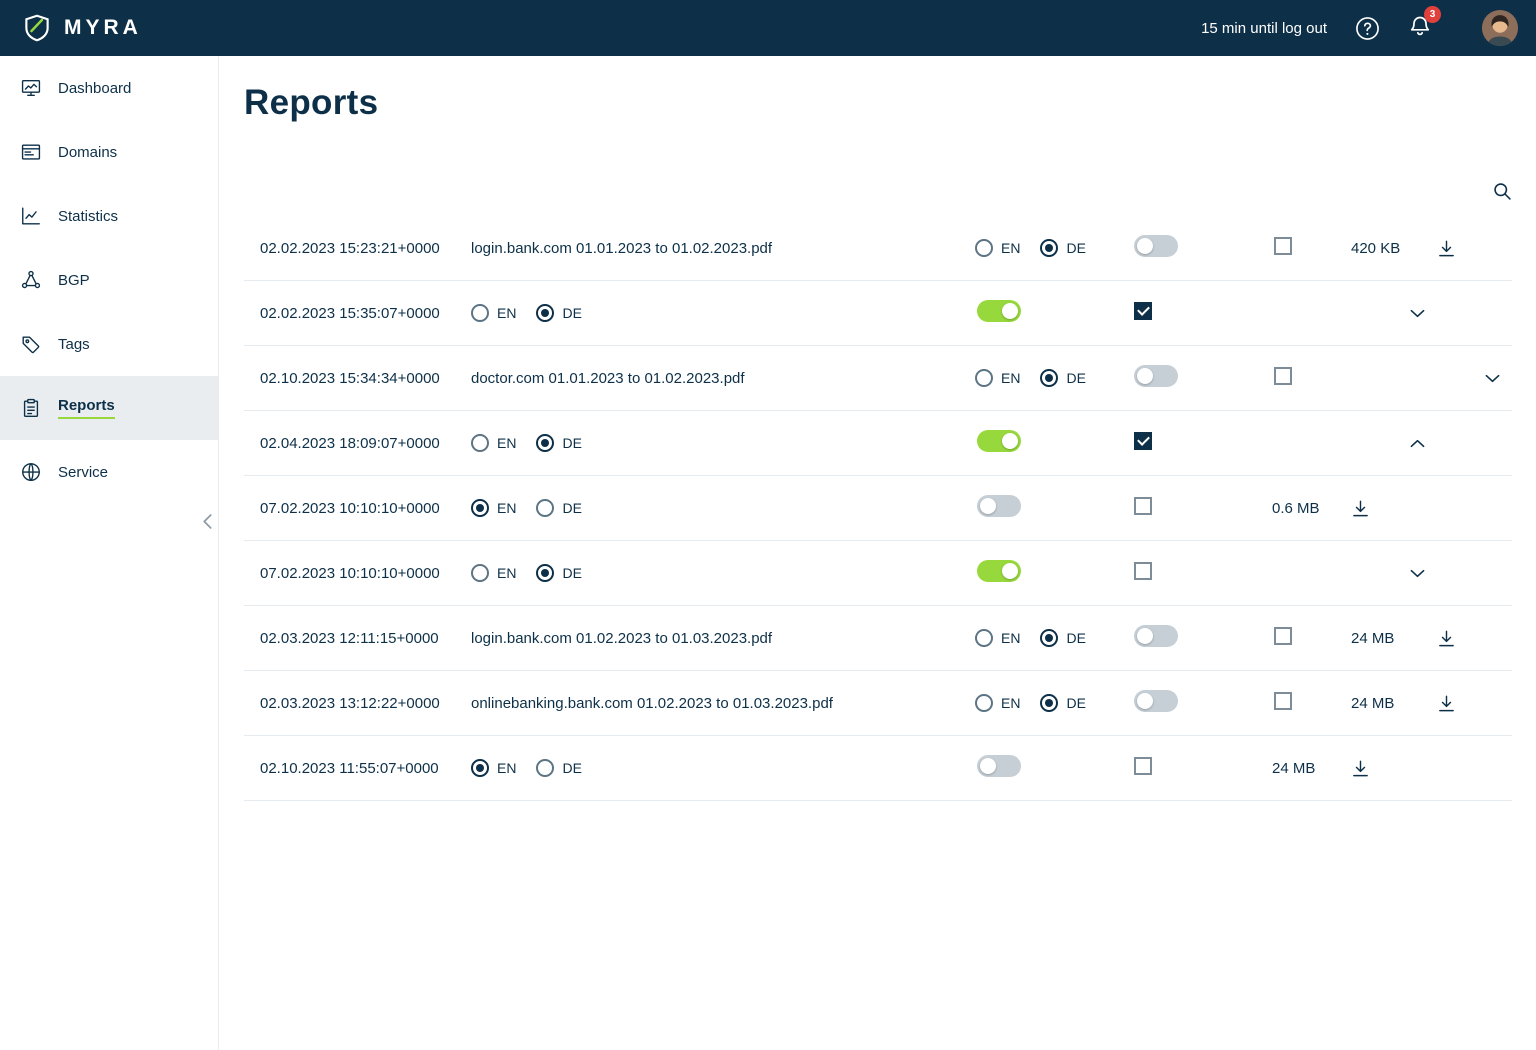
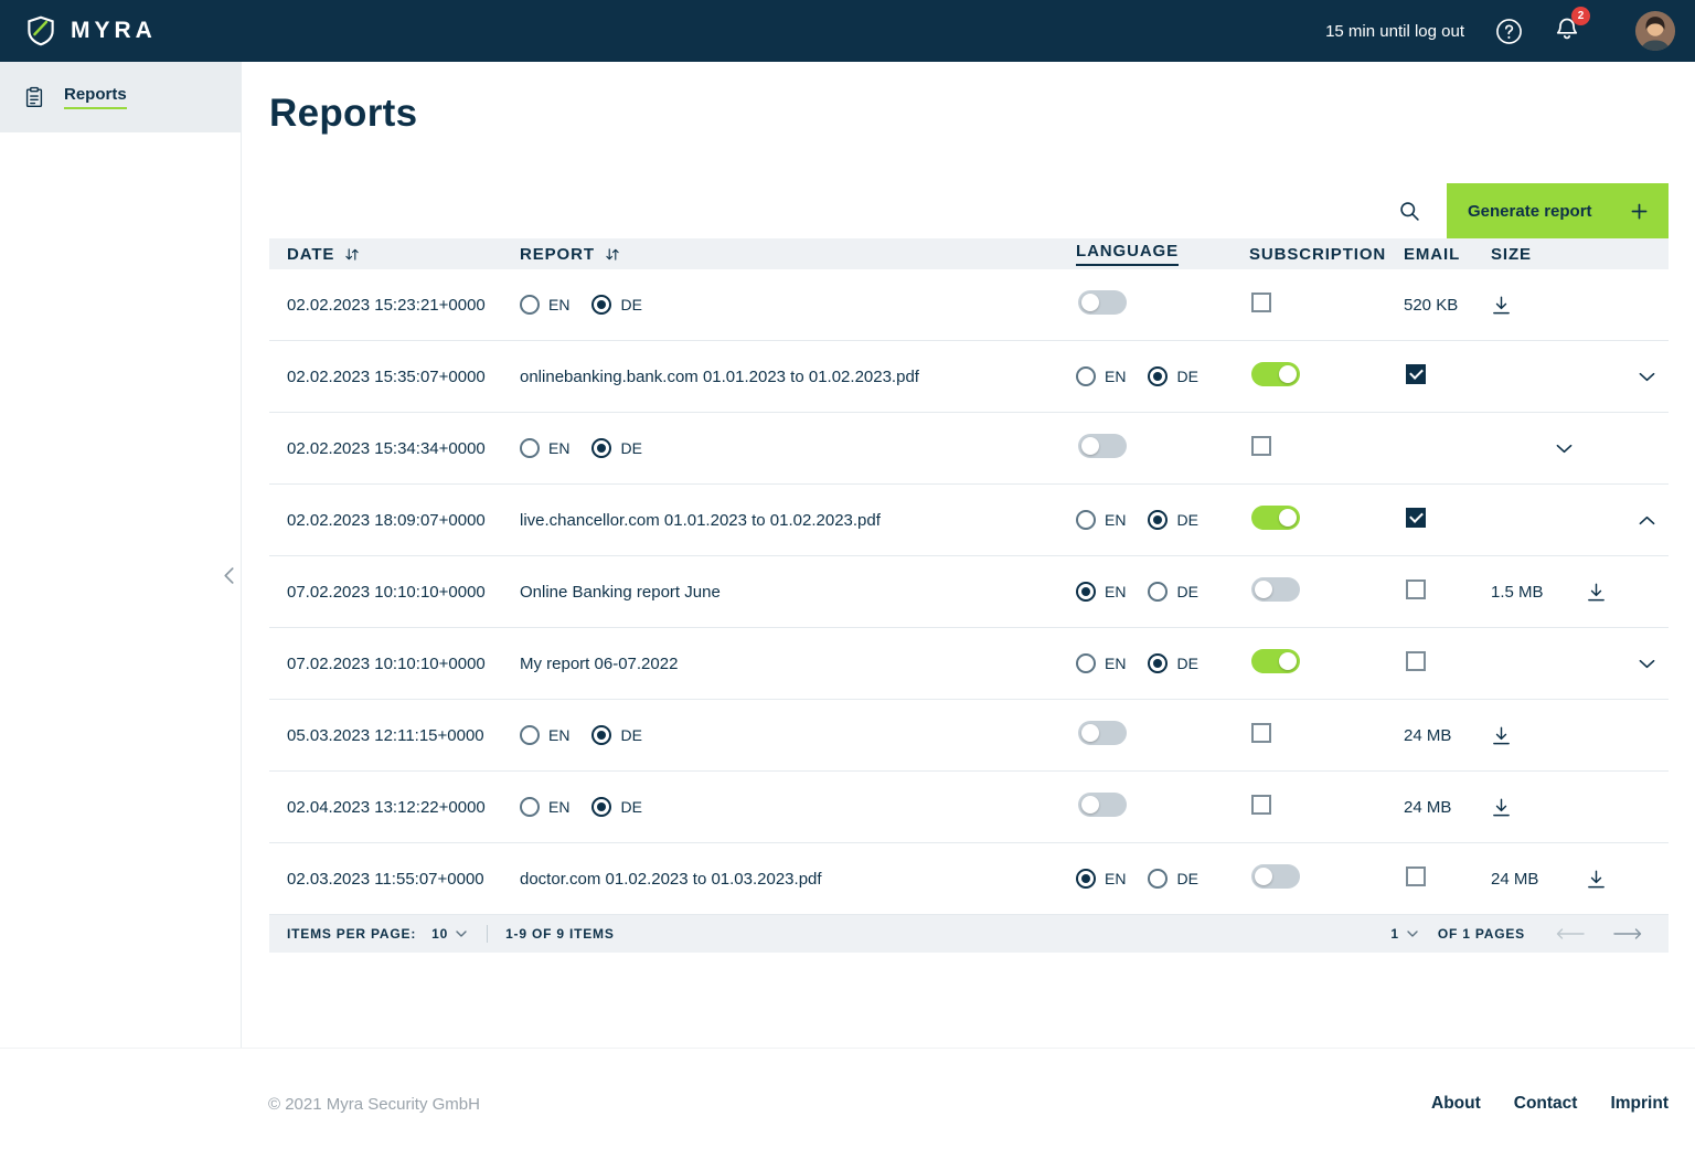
  MYRA
  15 min until log out
- 3
+ 2
- Dashboard
- Domains
- Statistics
- BGP
- Tags
  Reports
- Service
  Reports
+ Generate report
+ DATE
+ REPORT
+ LANGUAGE
+ SUBSCRIPTION
+ EMAIL
+ SIZE
  02.02.2023 15:23:21+0000
- login.bank.com 01.01.2023 to 01.02.2023.pdf
  EN
  DE
- 420 KB
+ 520 KB
  02.02.2023 15:35:07+0000
+ onlinebanking.bank.com 01.01.2023 to 01.02.2023.pdf
  EN
  DE
- 02.10.2023 15:34:34+0000
+ 02.02.2023 15:34:34+0000
- doctor.com 01.01.2023 to 01.02.2023.pdf
  EN
  DE
- 02.04.2023 18:09:07+0000
+ 02.02.2023 18:09:07+0000
+ live.chancellor.com 01.01.2023 to 01.02.2023.pdf
  EN
  DE
  07.02.2023 10:10:10+0000
+ Online Banking report June
  EN
  DE
- 0.6 MB
+ 1.5 MB
  07.02.2023 10:10:10+0000
+ My report 06-07.2022
  EN
  DE
- 02.03.2023 12:11:15+0000
+ 05.03.2023 12:11:15+0000
- login.bank.com 01.02.2023 to 01.03.2023.pdf
  EN
  DE
  24 MB
- 02.03.2023 13:12:22+0000
+ 02.04.2023 13:12:22+0000
- onlinebanking.bank.com 01.02.2023 to 01.03.2023.pdf
  EN
  DE
  24 MB
- 02.10.2023 11:55:07+0000
+ 02.03.2023 11:55:07+0000
+ doctor.com 01.02.2023 to 01.03.2023.pdf
  EN
  DE
  24 MB
+ ITEMS PER PAGE:
+ 10
+ 1-9 OF 9 ITEMS
+ 1
+ OF 1 PAGES
+ © 2021 Myra Security GmbH
+ About
+ Contact
+ Imprint
